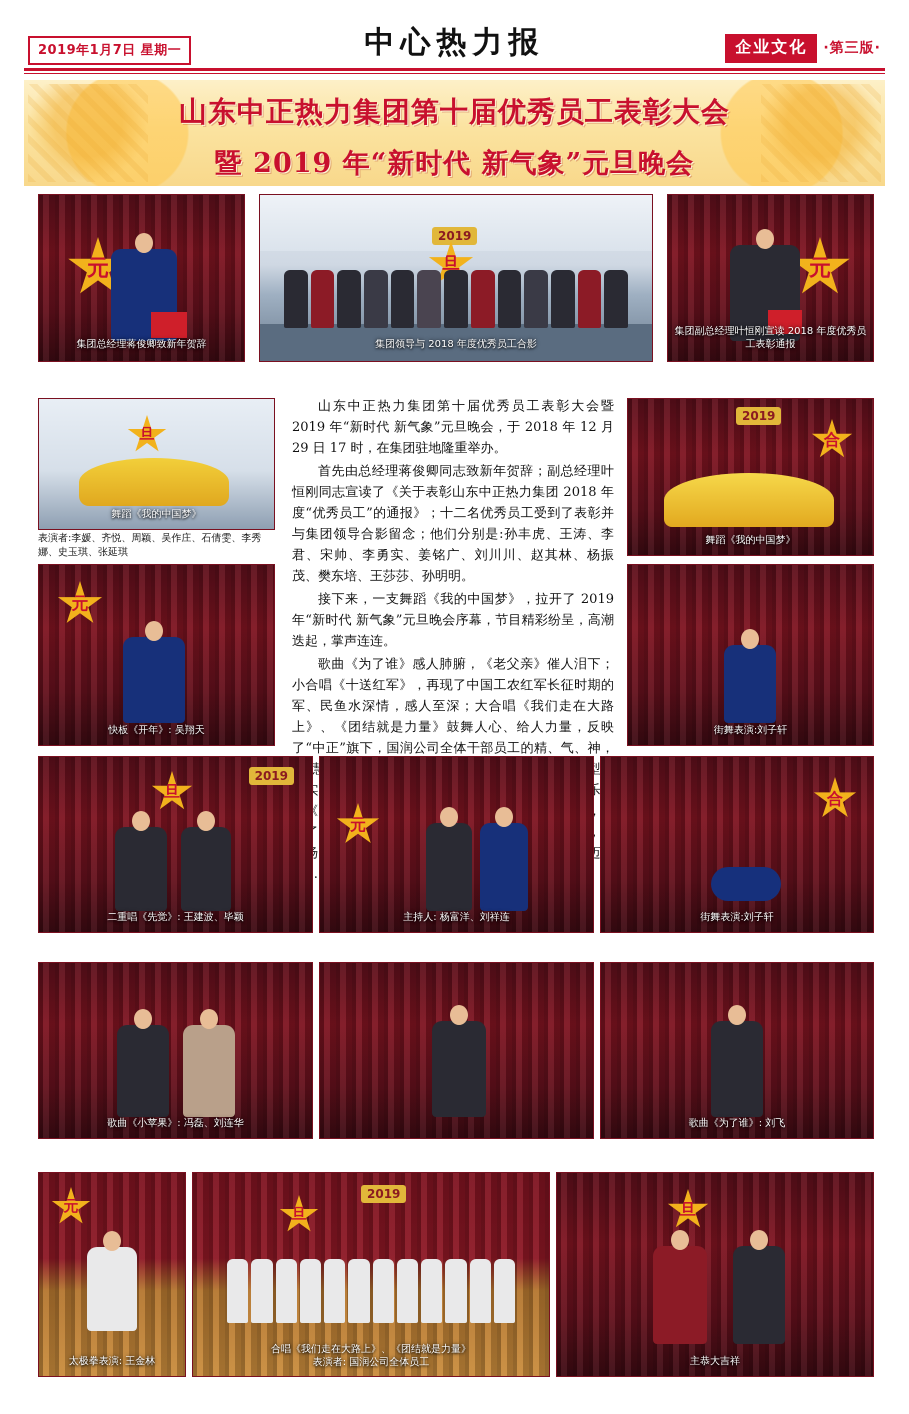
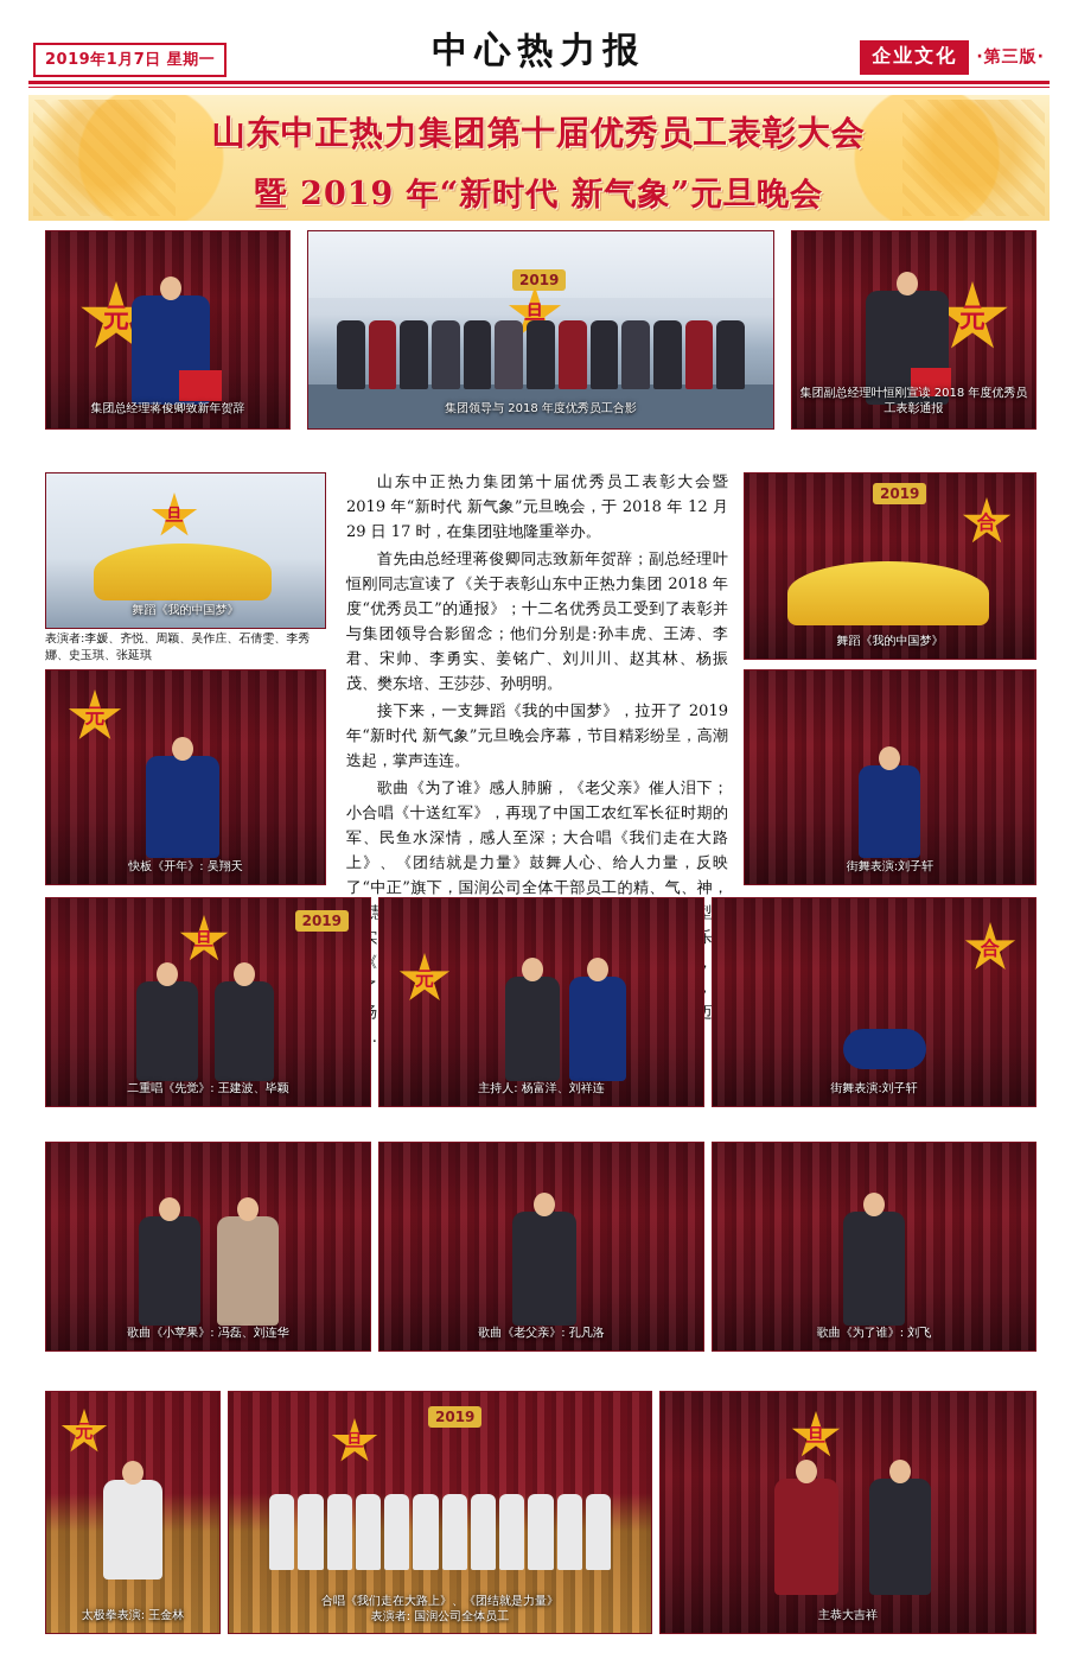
  2019年1月7日 星期一
  中心热力报
  企业文化
  ·第三版·
  山东中正热力集团第十届优秀员工表彰大会
  暨 2019 年“新时代 新气象”元旦晚会
  元
  集团总经理蒋俊卿致新年贺辞
  2019
  旦
  集团领导与 2018 年度优秀员工合影
  元
  集团副总经理叶恒刚宣读 2018 年度优秀员工表彰通报
  旦
  舞蹈《我的中国梦》
  表演者:李媛、齐悦、周颖、吴作庄、石倩雯、李秀娜、史玉琪、张延琪
  山东中正热力集团第十届优秀员工表彰大会暨 2019 年“新时代 新气象”元旦晚会，于 2018 年 12 月 29 日 17 时，在集团驻地隆重举办。
  首先由总经理蒋俊卿同志致新年贺辞；副总经理叶恒刚同志宣读了《关于表彰山东中正热力集团 2018 年度“优秀员工”的通报》；十二名优秀员工受到了表彰并与集团领导合影留念；他们分别是:孙丰虎、王涛、李君、宋帅、李勇实、姜铭广、刘川川、赵其林、杨振茂、樊东培、王莎莎、孙明明。
  接下来，一支舞蹈《我的中国梦》，拉开了 2019 年“新时代 新气象”元旦晚会序幕，节目精彩纷呈，高潮迭起，掌声连连。
  2019
  合
  舞蹈《我的中国梦》
  元
  快板《开年》: 吴翔天
  街舞表演:刘子轩
  2019
  旦
  二重唱《先觉》: 王建波、毕颖
  元
  主持人: 杨富洋、刘祥连
  合
  街舞表演:刘子轩
  歌曲《小苹果》: 冯磊、刘连华
+ 歌曲《老父亲》: 孔凡洛
  歌曲《为了谁》: 刘飞
  元
  太极拳表演: 王金林
  2019
  旦
  合唱《我们走在大路上》、《团结就是力量》
  表演者: 国润公司全体员工
  旦
  主恭大吉祥
